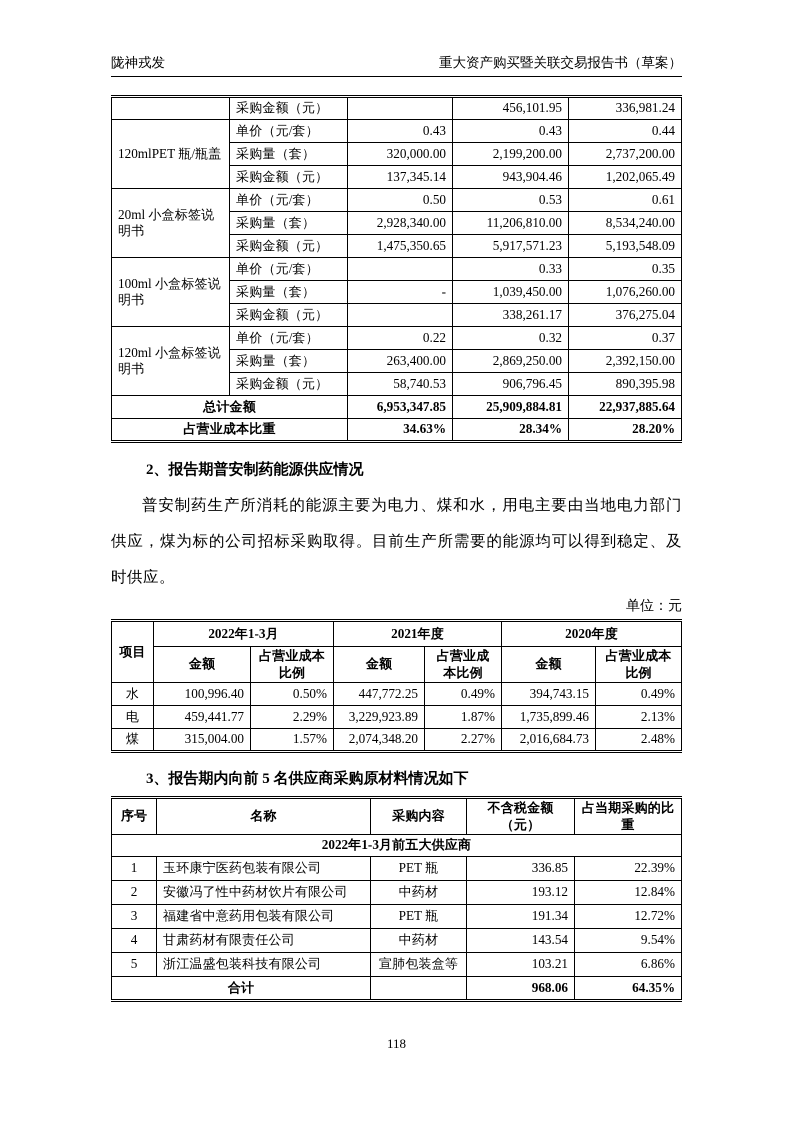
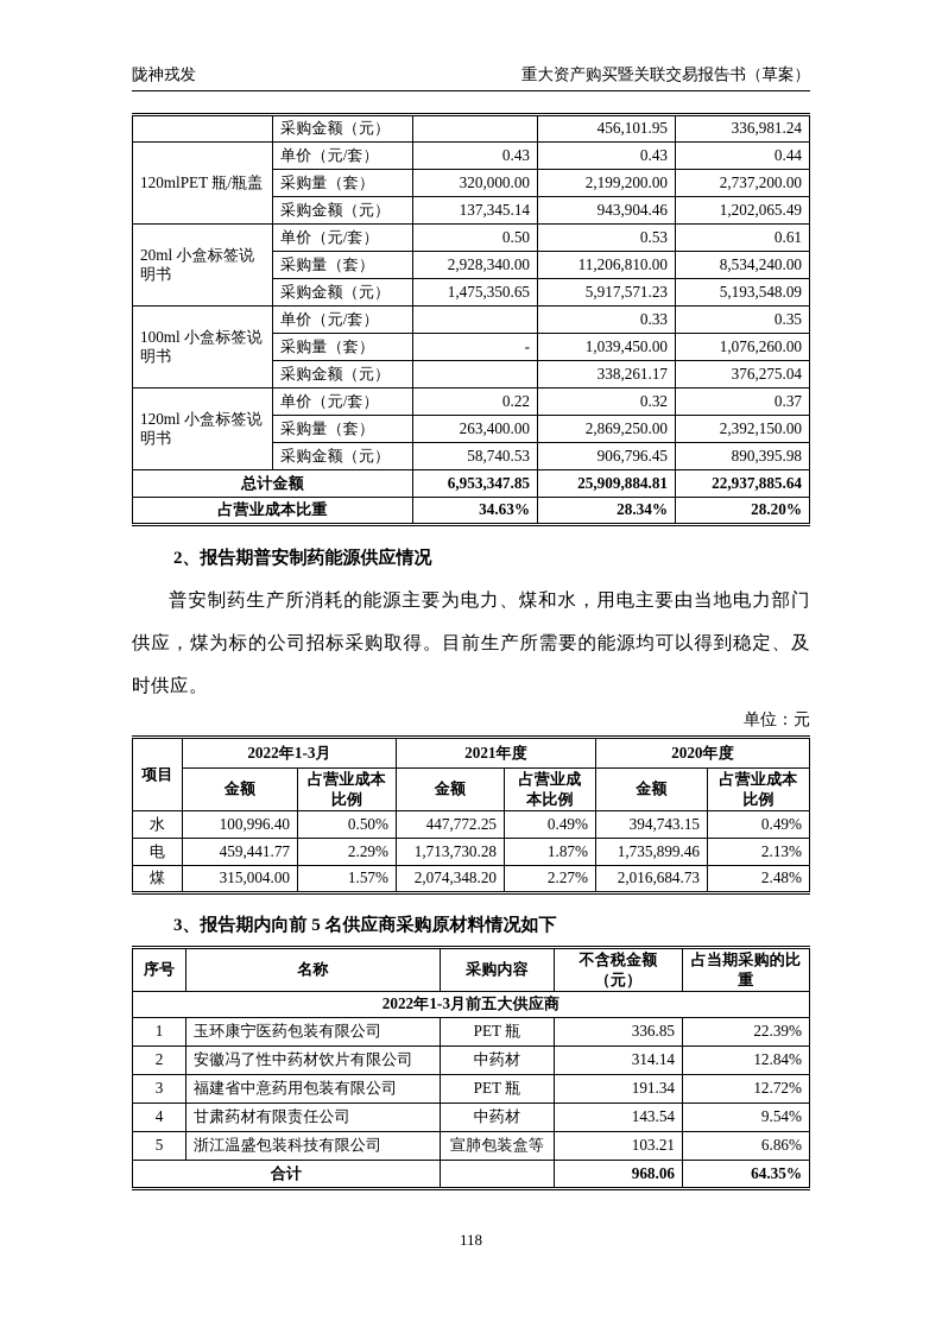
  陇神戎发
  重大资产购买暨关联交易报告书（草案）
  	采购金额（元）		456,101.95	336,981.24
  120mlPET 瓶/瓶盖	单价（元/套）	0.43	0.43	0.44
  采购量（套）	320,000.00	2,199,200.00	2,737,200.00
  采购金额（元）	137,345.14	943,904.46	1,202,065.49
  20ml 小盒标签说明书	单价（元/套）	0.50	0.53	0.61
  采购量（套）	2,928,340.00	11,206,810.00	8,534,240.00
  采购金额（元）	1,475,350.65	5,917,571.23	5,193,548.09
  100ml 小盒标签说明书	单价（元/套）		0.33	0.35
  采购量（套）	-	1,039,450.00	1,076,260.00
  采购金额（元）		338,261.17	376,275.04
  120ml 小盒标签说明书	单价（元/套）	0.22	0.32	0.37
  采购量（套）	263,400.00	2,869,250.00	2,392,150.00
  采购金额（元）	58,740.53	906,796.45	890,395.98
  总计金额	6,953,347.85	25,909,884.81	22,937,885.64
  占营业成本比重	34.63%	28.34%	28.20%
  2、报告期普安制药能源供应情况
  普安制药生产所消耗的能源主要为电力、煤和水，用电主要由当地电力部门供应，煤为标的公司招标采购取得。目前生产所需要的能源均可以得到稳定、及时供应。
  单位：元
  项目	2022年1-3月	2021年度	2020年度
  金额	占营业成本比例	金额	占营业成本比例	金额	占营业成本比例
  水	100,996.40	0.50%	447,772.25	0.49%	394,743.15	0.49%
- 电	459,441.77	2.29%	3,229,923.89	1.87%	1,735,899.46	2.13%
+ 电	459,441.77	2.29%	1,713,730.28	1.87%	1,735,899.46	2.13%
  煤	315,004.00	1.57%	2,074,348.20	2.27%	2,016,684.73	2.48%
  3、报告期内向前 5 名供应商采购原材料情况如下
  序号	名称	采购内容	不含税金额（元）	占当期采购的比重
  2022年1-3月前五大供应商
  1	玉环康宁医药包装有限公司	PET 瓶	336.85	22.39%
- 2	安徽冯了性中药材饮片有限公司	中药材	193.12	12.84%
+ 2	安徽冯了性中药材饮片有限公司	中药材	314.14	12.84%
  3	福建省中意药用包装有限公司	PET 瓶	191.34	12.72%
  4	甘肃药材有限责任公司	中药材	143.54	9.54%
  5	浙江温盛包装科技有限公司	宣肺包装盒等	103.21	6.86%
  合计		968.06	64.35%
  118
